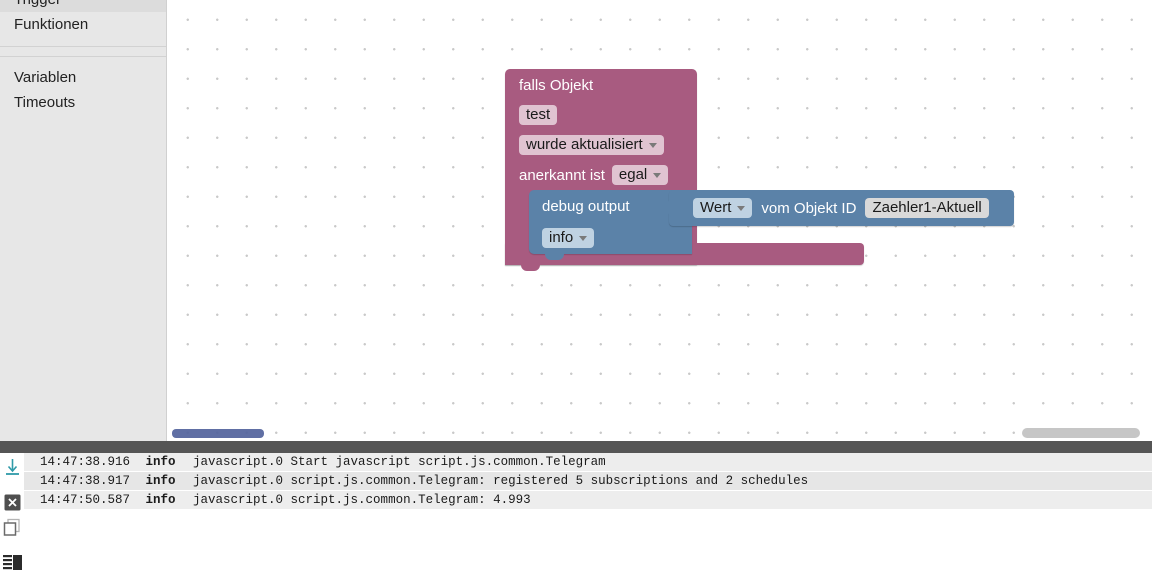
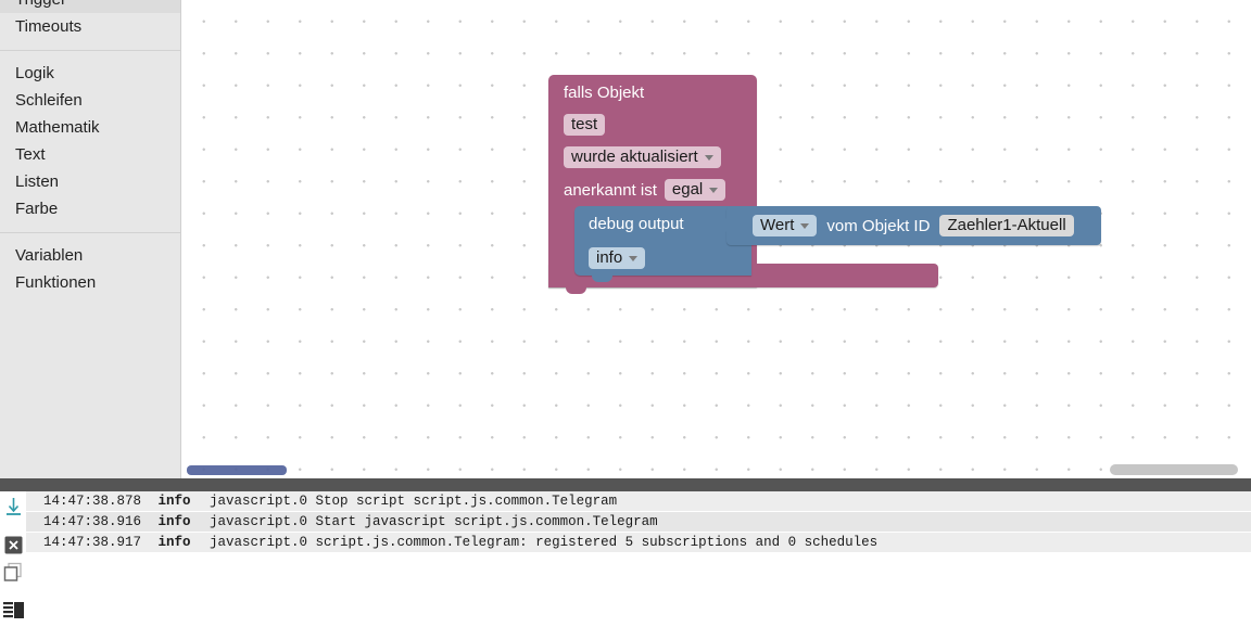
- Funktionen
+ Timeouts
+ Logik
+ Schleifen
+ Mathematik
+ Text
+ Listen
+ Farbe
  Variablen
- Timeouts
+ Funktionen
  falls Objekt
  test
  wurde aktualisiert
  anerkannt ist
  egal
  debug output
  info
  Wert
  vom Objekt ID
  Zaehler1-Aktuell
+ 14:47:38.878 info javascript.0 Stop script script.js.common.Telegram
  14:47:38.916 info javascript.0 Start javascript script.js.common.Telegram
- 14:47:38.917 info javascript.0 script.js.common.Telegram: registered 5 subscriptions and 2 schedules
+ 14:47:38.917 info javascript.0 script.js.common.Telegram: registered 5 subscriptions and 0 schedules
- 14:47:50.587 info javascript.0 script.js.common.Telegram: 4.993
